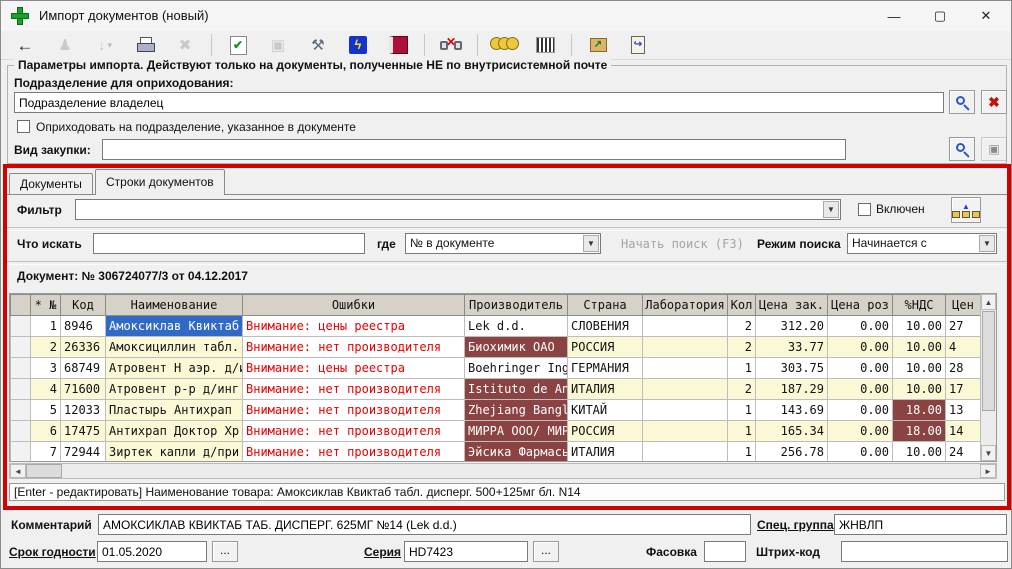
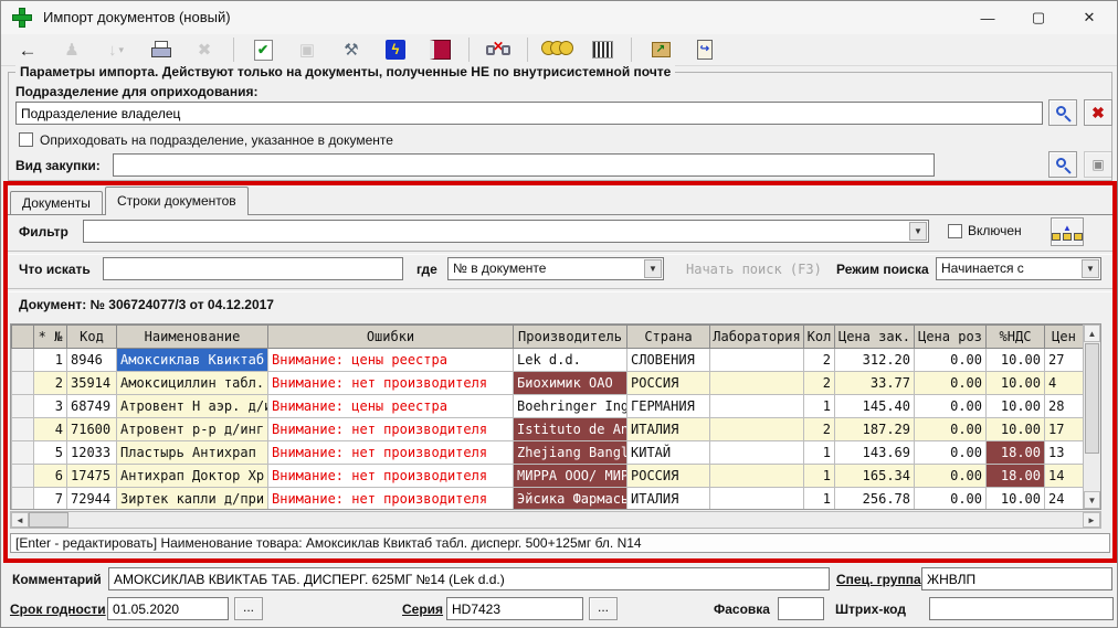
  Импорт документов (новый)
  —
  ▢
  ✕
  ←
  ♟
  ↓
  ▾
  ✖
  ✔
  ▣
  ⚒
  ϟ
  ✕
  ↗
  ↪
  Параметры импорта. Действуют только на документы, полученные НЕ по внутрисистемной почте
  Подразделение для оприходования:
  Подразделение владелец
  ✖
  Оприходовать на подразделение, указанное в документе
  Вид закупки:
  ▣
  Документы
  Строки документов
  Фильтр
  ▼
  Включен
  ▲
  Что искать
  где
  № в документе
  ▼
  Начать поиск (F3)
  Режим поиска
  Начинается с
  ▼
  Документ: № 306724077/3 от 04.12.2017
  	* №	Код	Наименование	Ошибки	Производитель	Страна	Лаборатория	Кол	Цена зак.	Цена роз	%НДС	Цен
  	1	8946	Амоксиклав Квиктаб	Внимание: цены реестра	Lek d.d.	СЛОВЕНИЯ		2	312.20	0.00	10.00	27
- 	2	26336	Амоксициллин табл.	Внимание: нет производителя	Биохимик ОАО	РОССИЯ		2	33.77	0.00	10.00	4
+ 	2	35914	Амоксициллин табл.	Внимание: нет производителя	Биохимик ОАО	РОССИЯ		2	33.77	0.00	10.00	4
- 	3	68749	Атровент Н аэр. д/	Внимание: цены реестра	Boehringer Ing	ГЕРМАНИЯ		1	303.75	0.00	10.00	28
+ 	3	68749	Атровент Н аэр. д/	Внимание: цены реестра	Boehringer Ing	ГЕРМАНИЯ		1	145.40	0.00	10.00	28
  	4	71600	Атровент р-р д/инг	Внимание: нет производителя	Istituto de An	ИТАЛИЯ		2	187.29	0.00	10.00	17
  	5	12033	Пластырь Антихрап	Внимание: нет производителя	Zhejiang Bangl	КИТАЙ		1	143.69	0.00	18.00	13
  	6	17475	Антихрап Доктор Хр	Внимание: нет производителя	МИРРА ООО/ МИР	РОССИЯ		1	165.34	0.00	18.00	14
  	7	72944	Зиртек капли д/при	Внимание: нет производителя	Эйсика Фармась	ИТАЛИЯ		1	256.78	0.00	10.00	24
  ▲
  ▼
  ◄
  ►
  [Enter - редактировать] Наименование товара: Амоксиклав Квиктаб табл. дисперг. 500+125мг бл. N14
  Комментарий
  АМОКСИКЛАВ КВИКТАБ ТАБ. ДИСПЕРГ. 625МГ №14 (Lek d.d.)
  Спец. группа
  ЖНВЛП
  Срок годности
  01.05.2020
  ...
  Серия
  HD7423
  ...
  Фасовка
  Штрих-код
